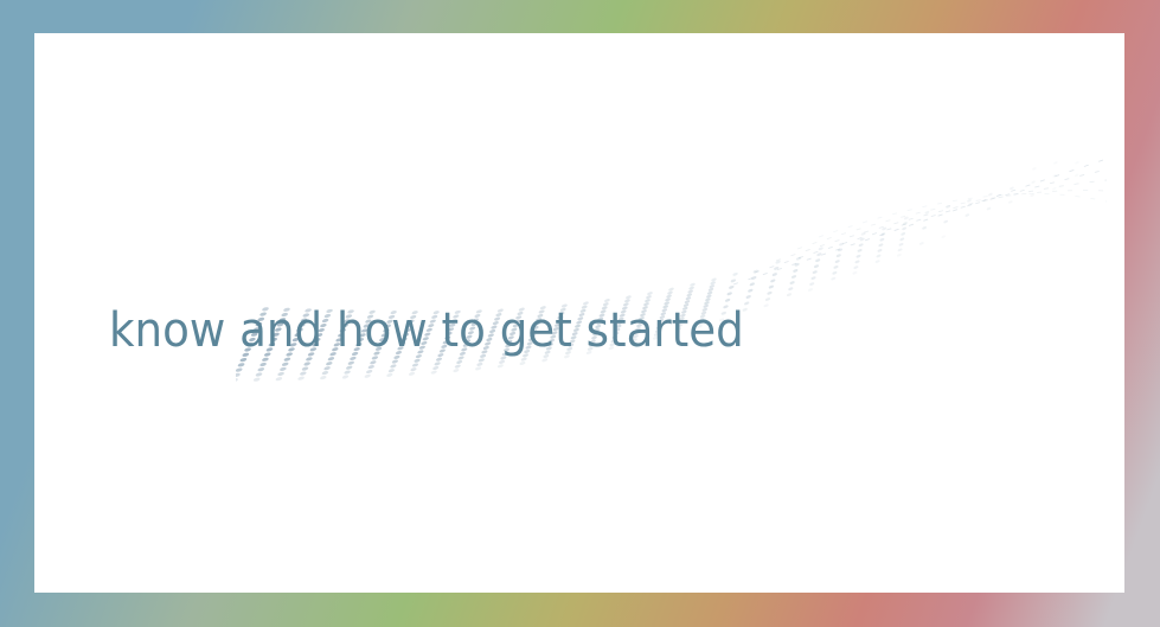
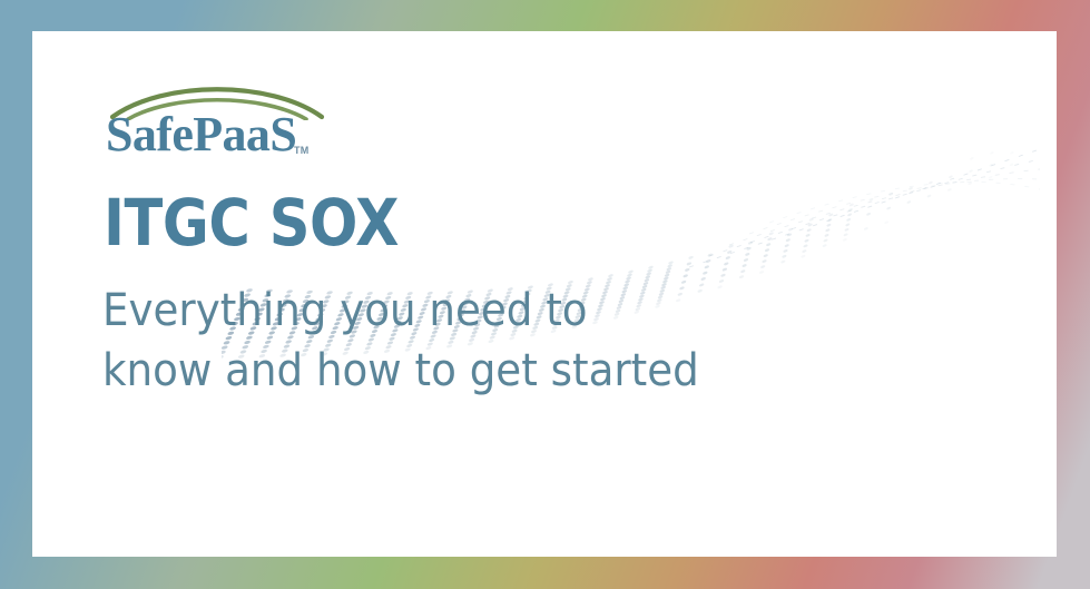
+ SafePaaS
+ TM
+ ITGC SOX
+ Everything you need to
  know and how to get started
